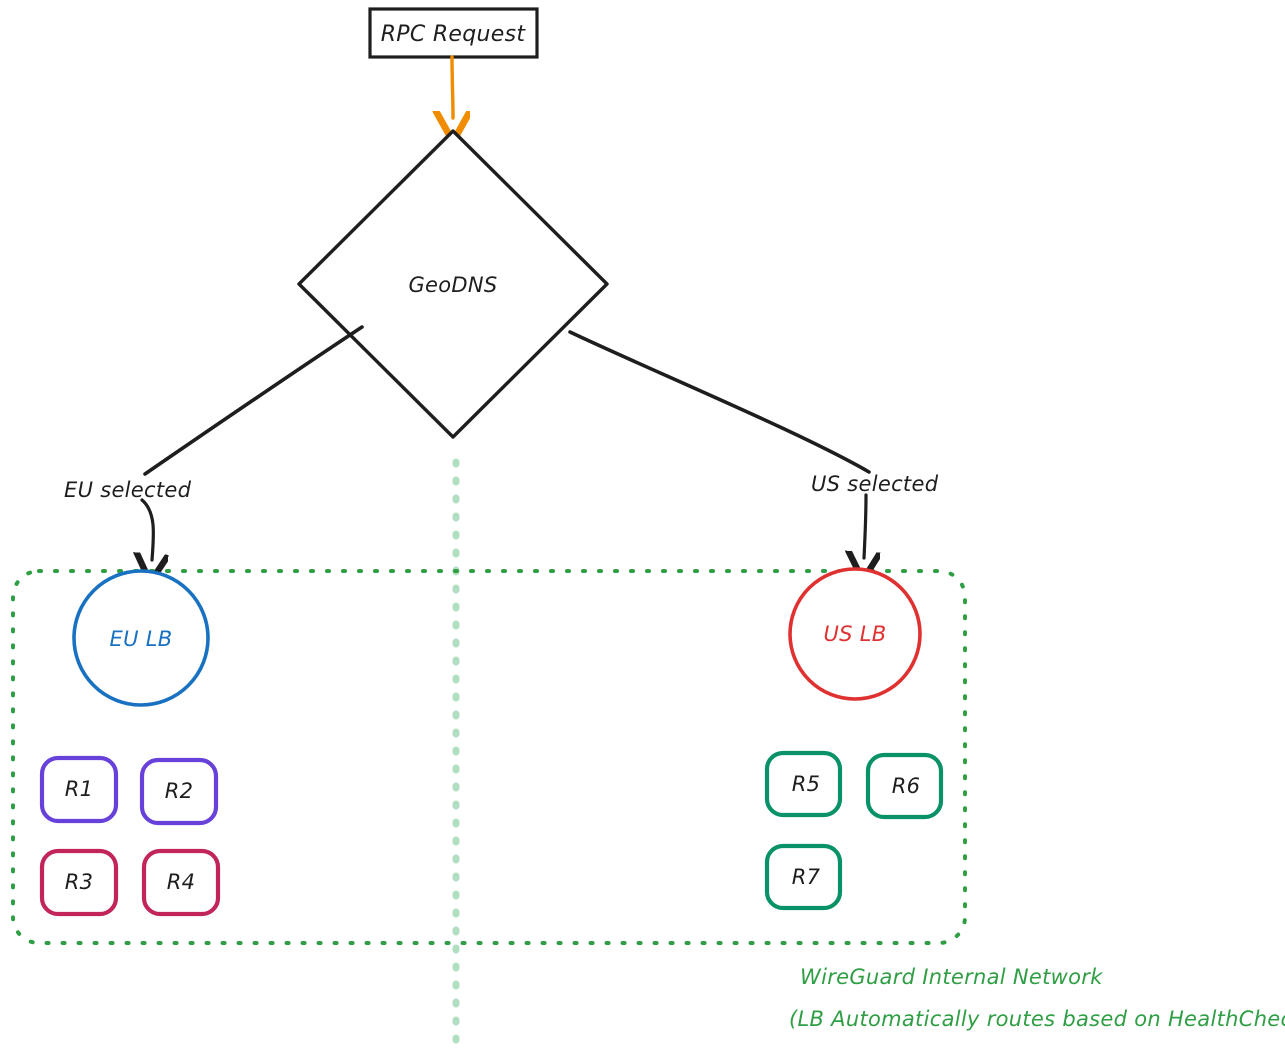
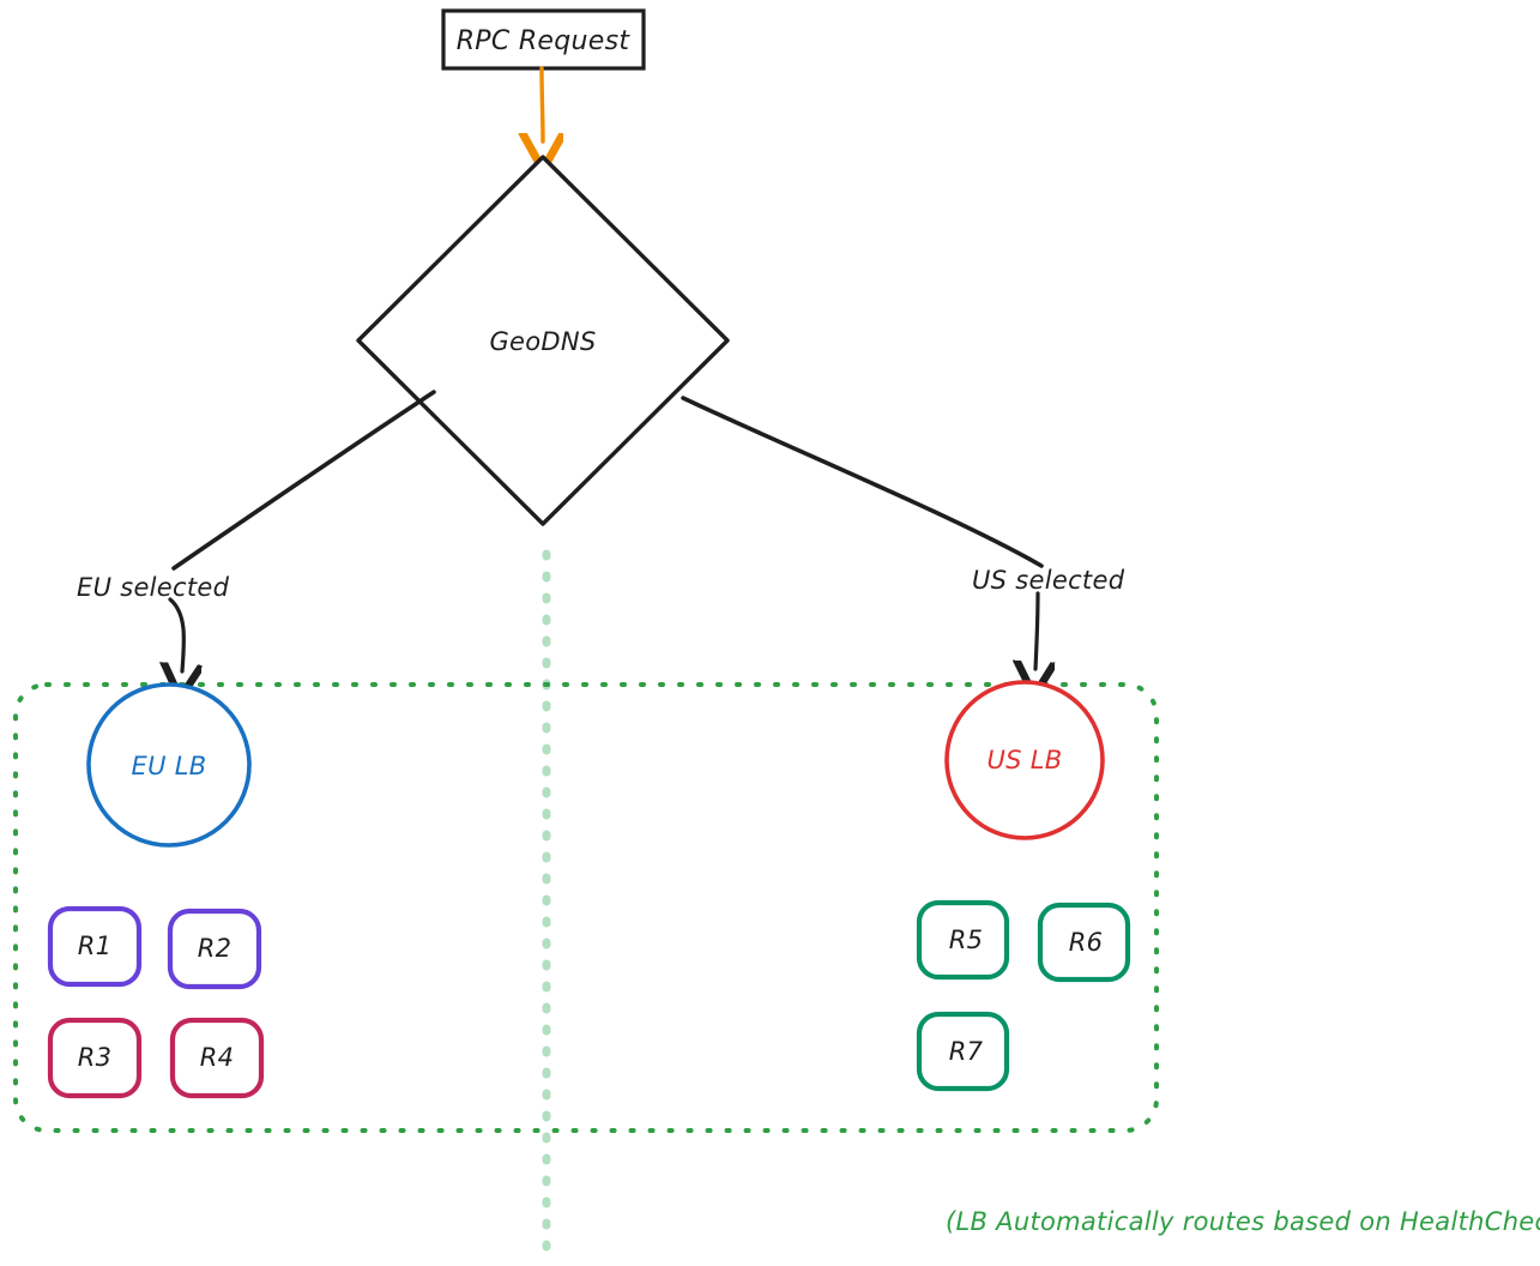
  RPC Request
  GeoDNS
  EU selected
  US selected
  EU LB
  US LB
  R1
  R2
  R3
  R4
  R5
  R6
  R7
- WireGuard Internal Network
  (LB Automatically routes based on HealthChe
